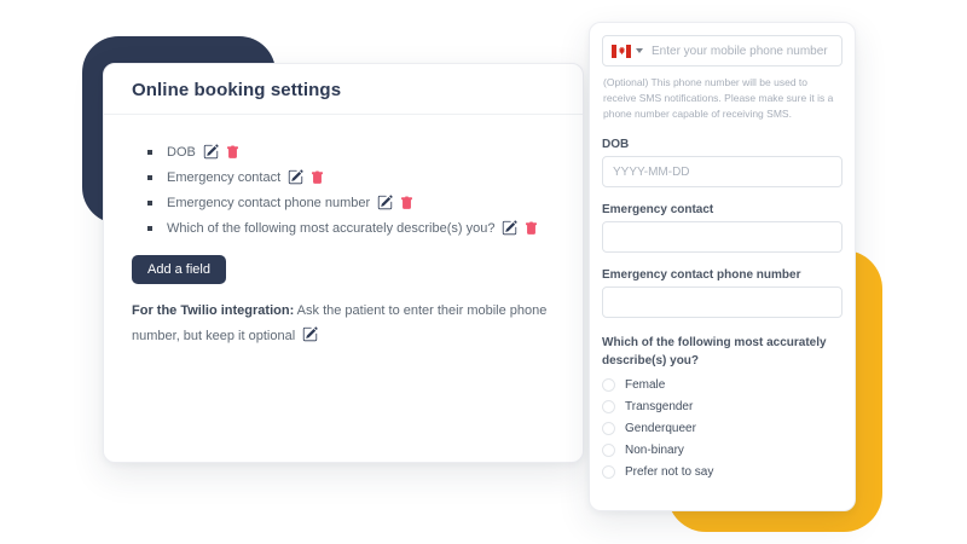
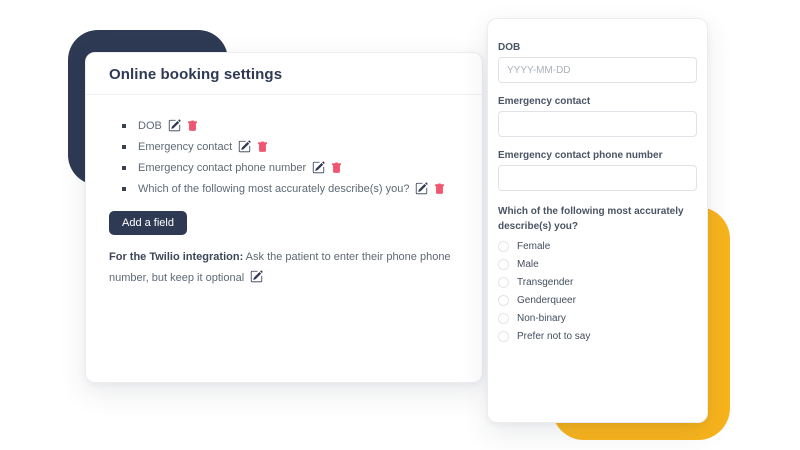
  Online booking settings
  DOB
  Emergency contact
  Emergency contact phone number
  Which of the following most accurately describe(s) you?
  Add a field
- For the Twilio integration: Ask the patient to enter their mobile phone number, but keep it optional
+ For the Twilio integration: Ask the patient to enter their phone phone number, but keep it optional
- Enter your mobile phone number
- (Optional) This phone number will be used to receive SMS notifications. Please make sure it is a phone number capable of receiving SMS.
  DOB
  YYYY-MM-DD
  Emergency contact
  Emergency contact phone number
  Which of the following most accurately describe(s) you?
  Female
+ Male
  Transgender
  Genderqueer
  Non-binary
  Prefer not to say
